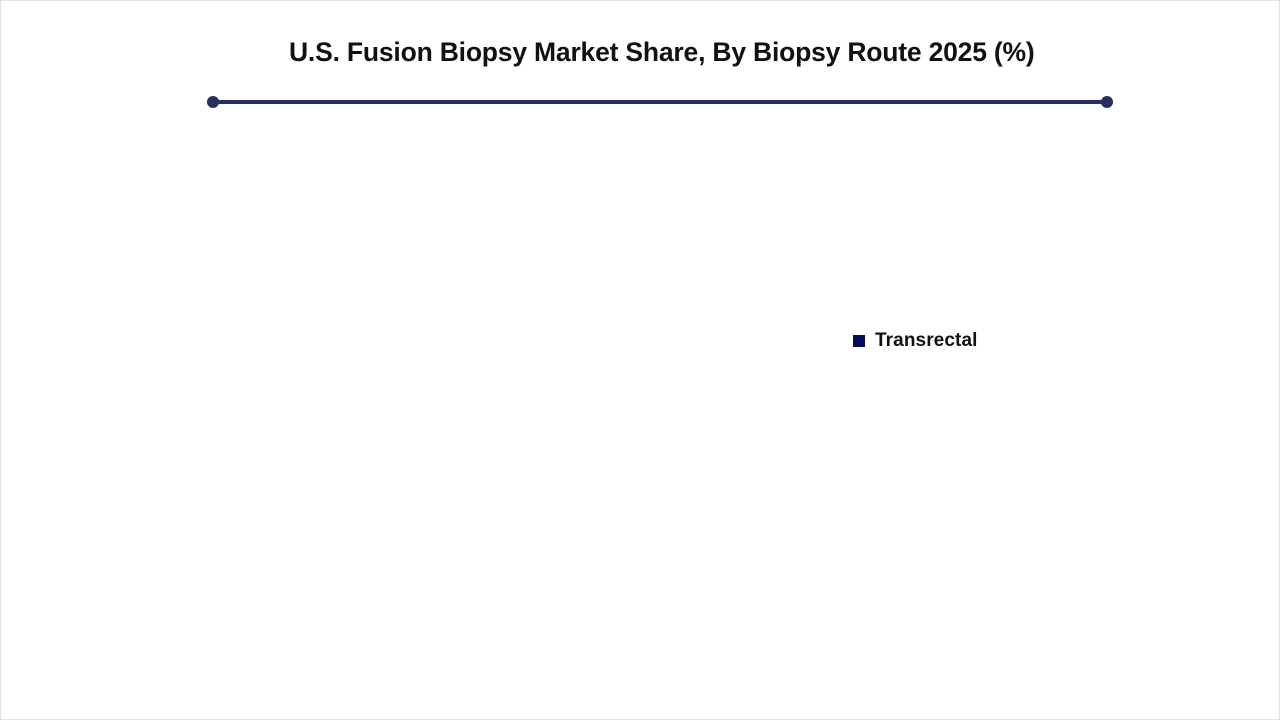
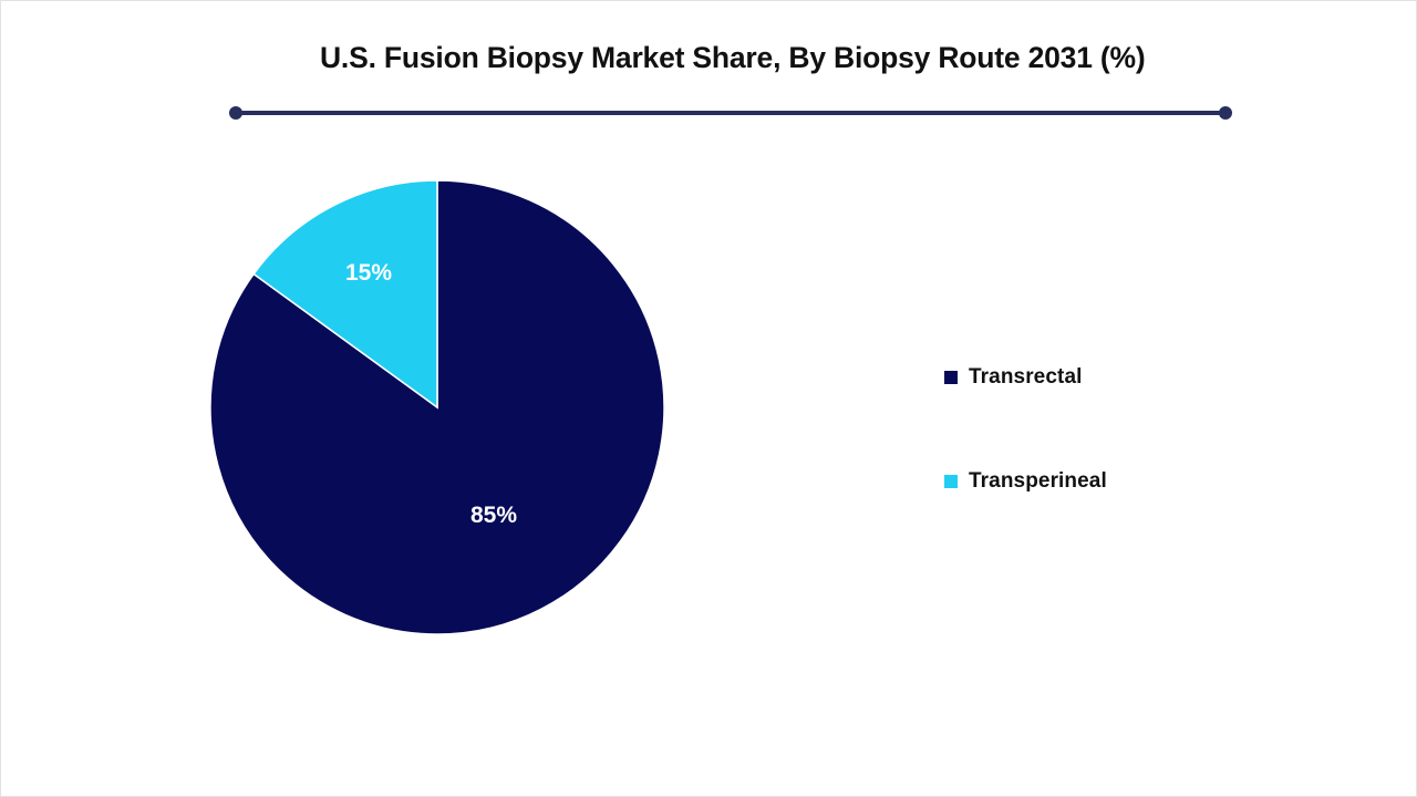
- U.S. Fusion Biopsy Market Share, By Biopsy Route 2025 (%)
+ U.S. Fusion Biopsy Market Share, By Biopsy Route 2031 (%)
+ 85%
+ 15%
  Transrectal
+ Transperineal
